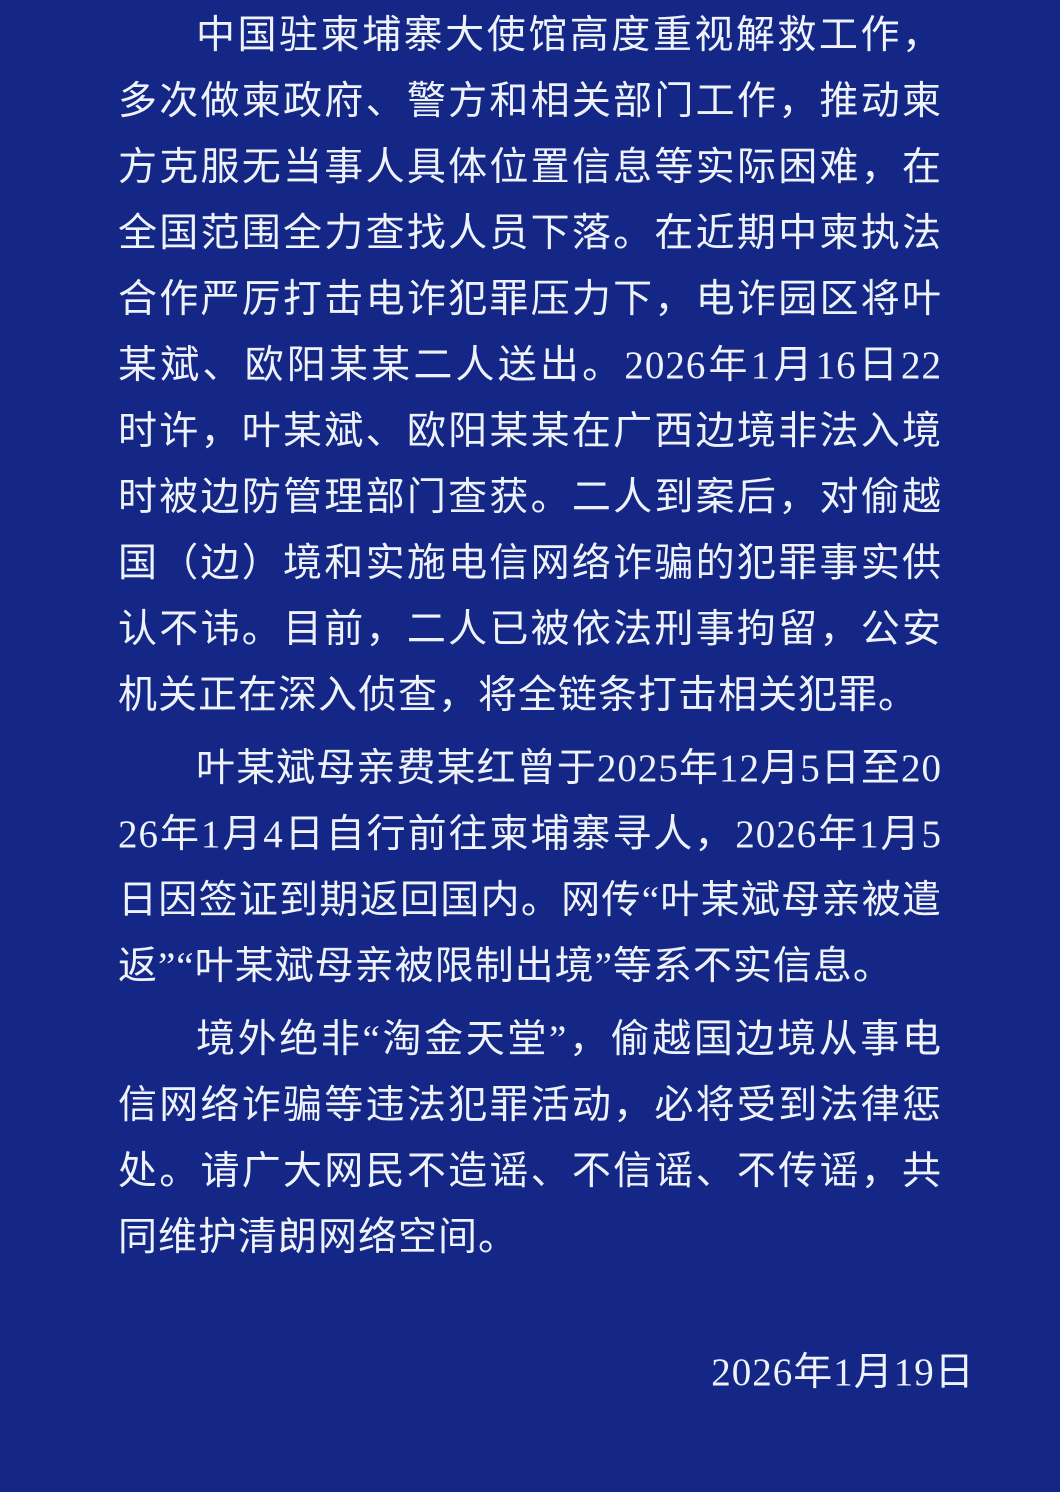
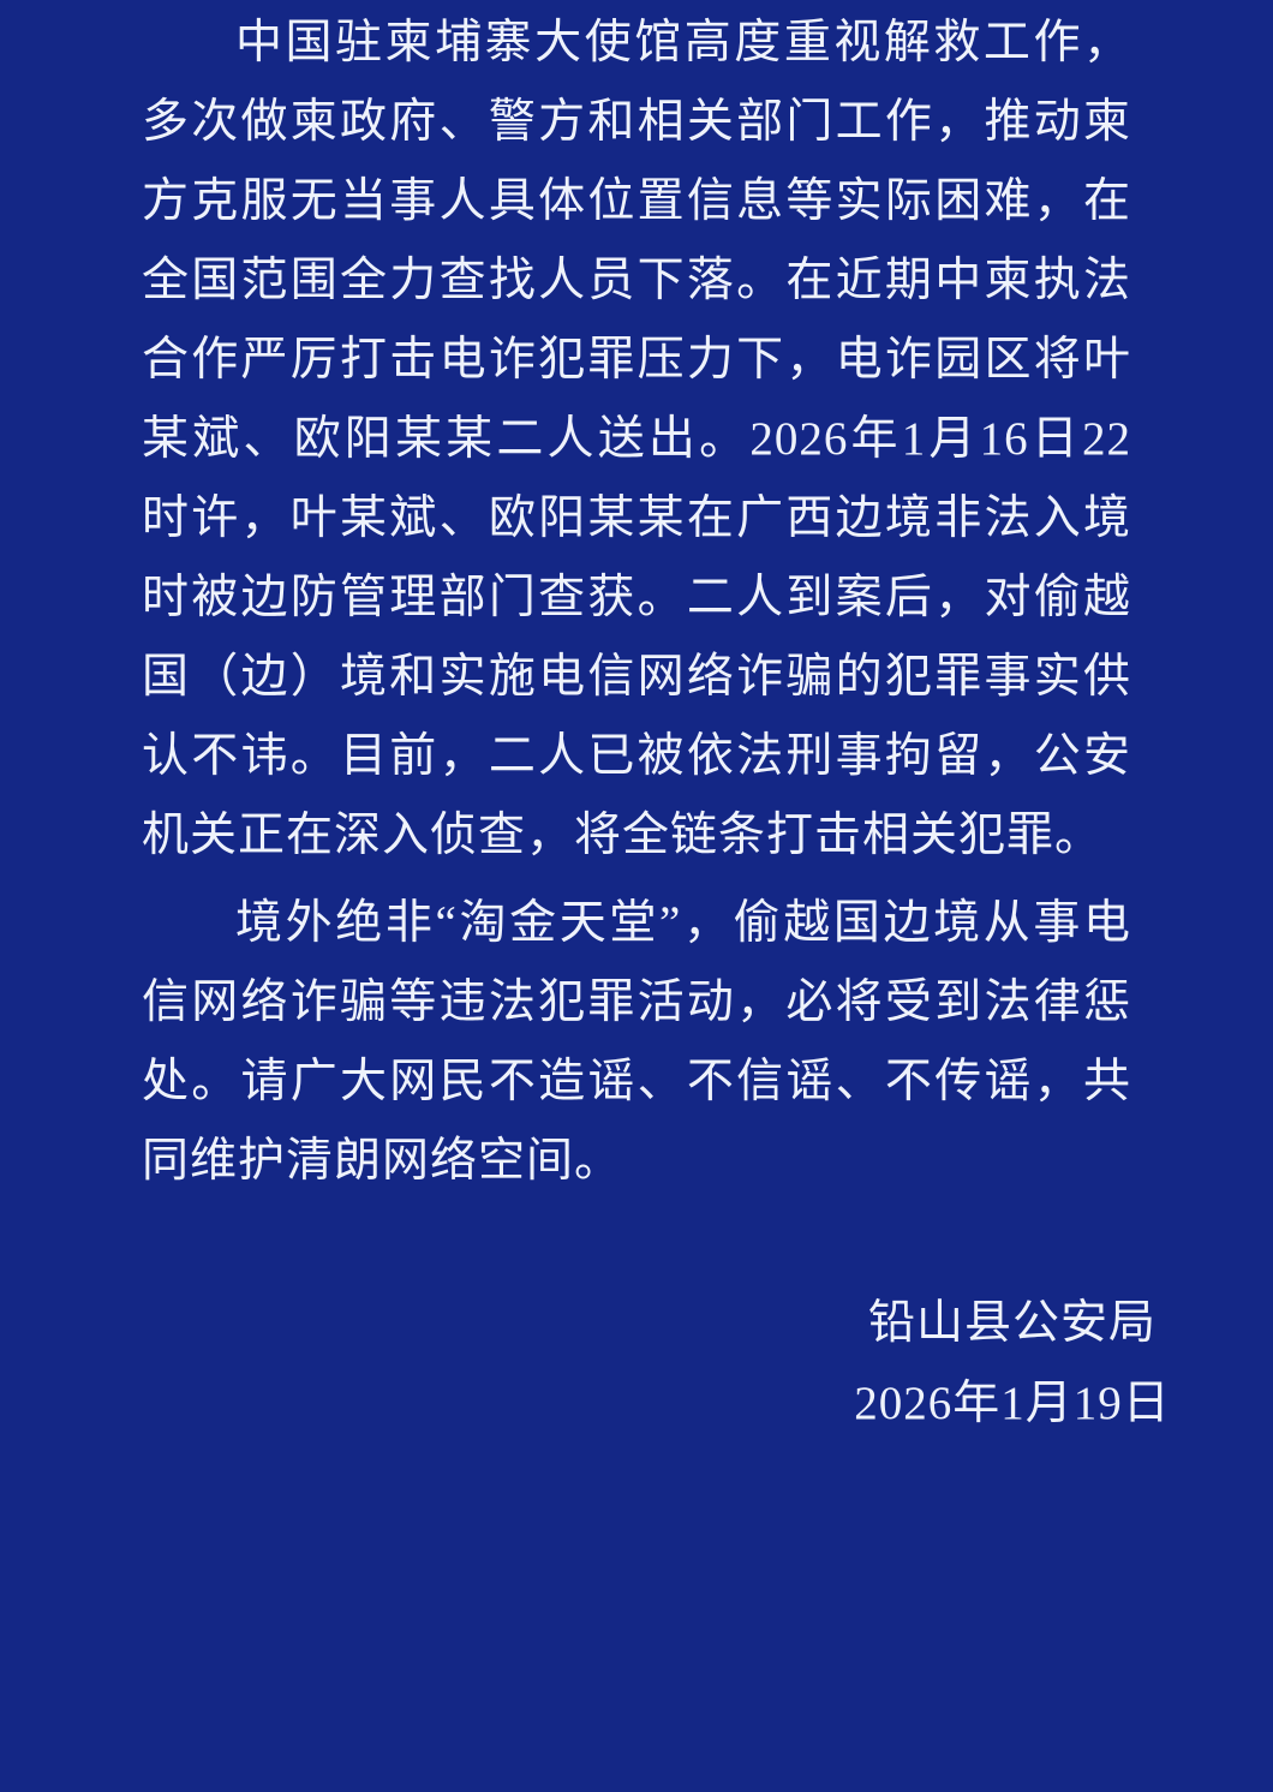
  中国驻柬埔寨大使馆高度重视解救工作，多次做柬政府、警方和相关部门工作，推动柬方克服无当事人具体位置信息等实际困难，在全国范围全力查找人员下落。在近期中柬执法合作严厉打击电诈犯罪压力下，电诈园区将叶某斌、欧阳某某二人送出。2026年1月16日22时许，叶某斌、欧阳某某在广西边境非法入境时被边防管理部门查获。二人到案后，对偷越国（边）境和实施电信网络诈骗的犯罪事实供认不讳。目前，二人已被依法刑事拘留，公安机关正在深入侦查，将全链条打击相关犯罪。
- 叶某斌母亲费某红曾于2025年12月5日至2026年1月4日自行前往柬埔寨寻人，2026年1月5日因签证到期返回国内。网传“叶某斌母亲被遣返”“叶某斌母亲被限制出境”等系不实信息。
  境外绝非“淘金天堂”，偷越国边境从事电信网络诈骗等违法犯罪活动，必将受到法律惩处。请广大网民不造谣、不信谣、不传谣，共同维护清朗网络空间。
+ 铅山县公安局
  2026年1月19日
